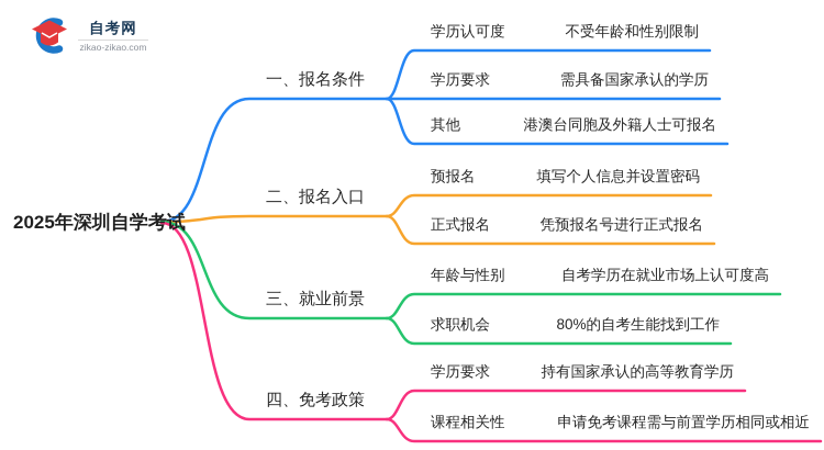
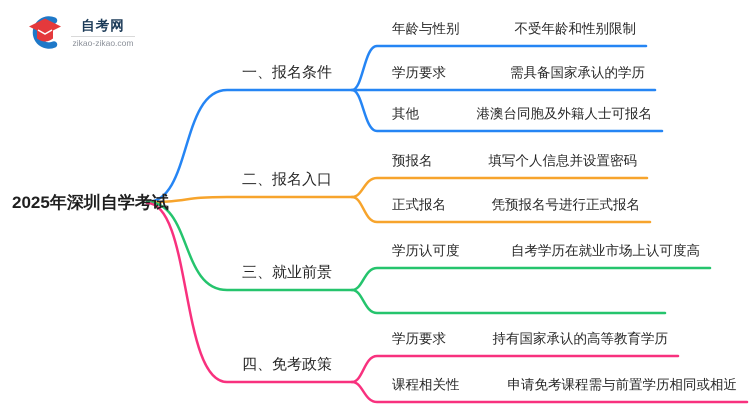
  自考网
  zikao-zikao.com
  2025年深圳自学考试
  一、报名条件
  二、报名入口
  三、就业前景
  四、免考政策
- 学历认可度
+ 年龄与性别
  不受年龄和性别限制
  学历要求
  需具备国家承认的学历
  其他
  港澳台同胞及外籍人士可报名
  预报名
  填写个人信息并设置密码
  正式报名
  凭预报名号进行正式报名
- 年龄与性别
+ 学历认可度
  自考学历在就业市场上认可度高
- 求职机会
- 80%的自考生能找到工作
  学历要求
  持有国家承认的高等教育学历
  课程相关性
  申请免考课程需与前置学历相同或相近
